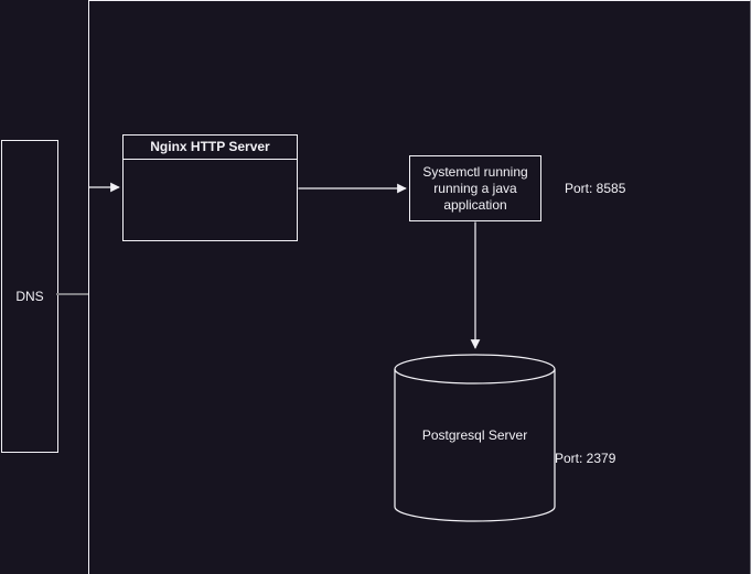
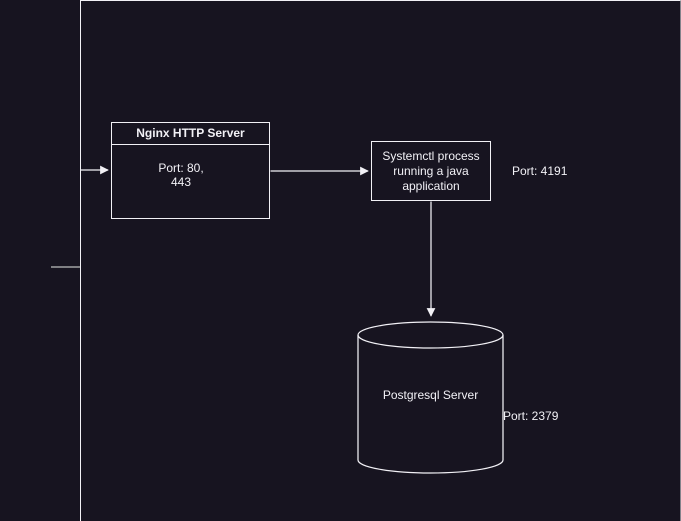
- DNS
  Nginx HTTP Server
+ Port: 80,
+ 443
- Systemctl running running a java application
+ Systemctl process running a java application
- Port: 8585
+ Port: 4191
  Postgresql Server
  Port: 2379
